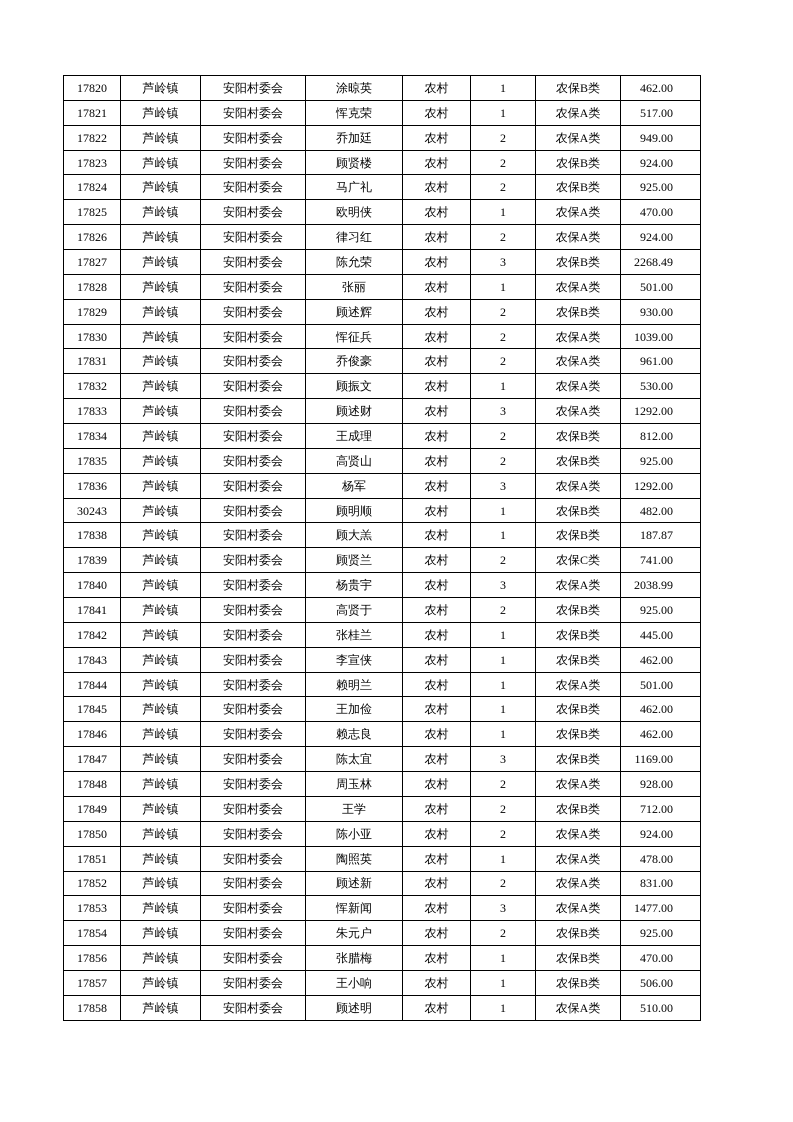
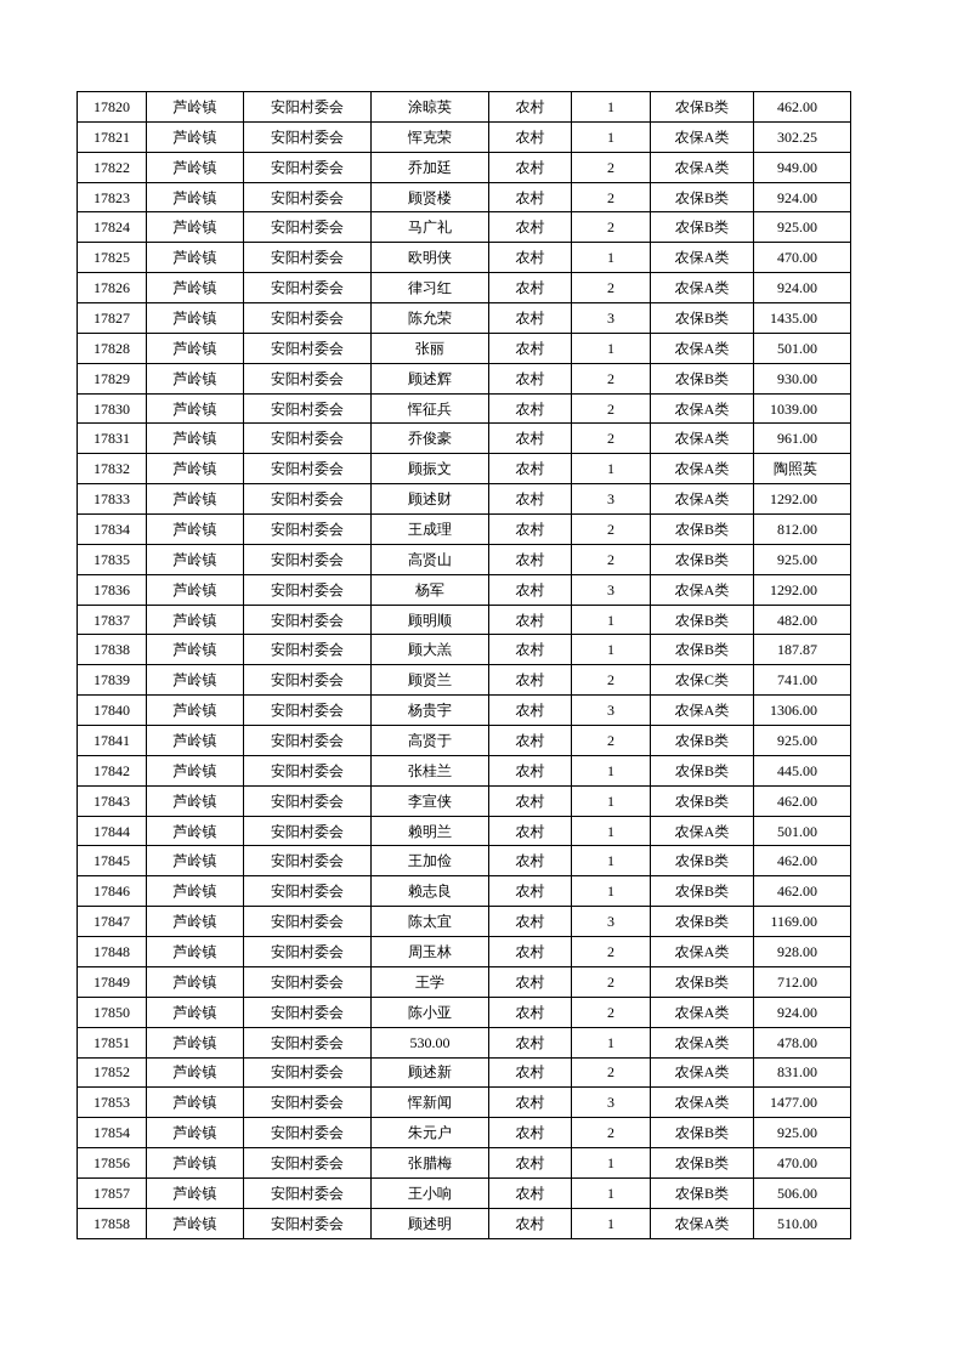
  17820	芦岭镇	安阳村委会	涂晾英	农村	1	农保B类	462.00
- 17821	芦岭镇	安阳村委会	恽克荣	农村	1	农保A类	517.00
+ 17821	芦岭镇	安阳村委会	恽克荣	农村	1	农保A类	302.25
  17822	芦岭镇	安阳村委会	乔加廷	农村	2	农保A类	949.00
  17823	芦岭镇	安阳村委会	顾贤楼	农村	2	农保B类	924.00
  17824	芦岭镇	安阳村委会	马广礼	农村	2	农保B类	925.00
  17825	芦岭镇	安阳村委会	欧明侠	农村	1	农保A类	470.00
  17826	芦岭镇	安阳村委会	律习红	农村	2	农保A类	924.00
- 17827	芦岭镇	安阳村委会	陈允荣	农村	3	农保B类	2268.49
+ 17827	芦岭镇	安阳村委会	陈允荣	农村	3	农保B类	1435.00
  17828	芦岭镇	安阳村委会	张丽	农村	1	农保A类	501.00
  17829	芦岭镇	安阳村委会	顾述辉	农村	2	农保B类	930.00
  17830	芦岭镇	安阳村委会	恽征兵	农村	2	农保A类	1039.00
  17831	芦岭镇	安阳村委会	乔俊豪	农村	2	农保A类	961.00
- 17832	芦岭镇	安阳村委会	顾振文	农村	1	农保A类	530.00
+ 17832	芦岭镇	安阳村委会	顾振文	农村	1	农保A类	陶照英
  17833	芦岭镇	安阳村委会	顾述财	农村	3	农保A类	1292.00
  17834	芦岭镇	安阳村委会	王成理	农村	2	农保B类	812.00
  17835	芦岭镇	安阳村委会	高贤山	农村	2	农保B类	925.00
  17836	芦岭镇	安阳村委会	杨军	农村	3	农保A类	1292.00
- 30243	芦岭镇	安阳村委会	顾明顺	农村	1	农保B类	482.00
+ 17837	芦岭镇	安阳村委会	顾明顺	农村	1	农保B类	482.00
  17838	芦岭镇	安阳村委会	顾大羔	农村	1	农保B类	187.87
  17839	芦岭镇	安阳村委会	顾贤兰	农村	2	农保C类	741.00
- 17840	芦岭镇	安阳村委会	杨贵宇	农村	3	农保A类	2038.99
+ 17840	芦岭镇	安阳村委会	杨贵宇	农村	3	农保A类	1306.00
  17841	芦岭镇	安阳村委会	高贤于	农村	2	农保B类	925.00
  17842	芦岭镇	安阳村委会	张桂兰	农村	1	农保B类	445.00
  17843	芦岭镇	安阳村委会	李宣侠	农村	1	农保B类	462.00
  17844	芦岭镇	安阳村委会	赖明兰	农村	1	农保A类	501.00
  17845	芦岭镇	安阳村委会	王加俭	农村	1	农保B类	462.00
  17846	芦岭镇	安阳村委会	赖志良	农村	1	农保B类	462.00
  17847	芦岭镇	安阳村委会	陈太宜	农村	3	农保B类	1169.00
  17848	芦岭镇	安阳村委会	周玉林	农村	2	农保A类	928.00
  17849	芦岭镇	安阳村委会	王学	农村	2	农保B类	712.00
  17850	芦岭镇	安阳村委会	陈小亚	农村	2	农保A类	924.00
- 17851	芦岭镇	安阳村委会	陶照英	农村	1	农保A类	478.00
+ 17851	芦岭镇	安阳村委会	530.00	农村	1	农保A类	478.00
  17852	芦岭镇	安阳村委会	顾述新	农村	2	农保A类	831.00
  17853	芦岭镇	安阳村委会	恽新闻	农村	3	农保A类	1477.00
  17854	芦岭镇	安阳村委会	朱元户	农村	2	农保B类	925.00
  17856	芦岭镇	安阳村委会	张腊梅	农村	1	农保B类	470.00
  17857	芦岭镇	安阳村委会	王小响	农村	1	农保B类	506.00
  17858	芦岭镇	安阳村委会	顾述明	农村	1	农保A类	510.00
